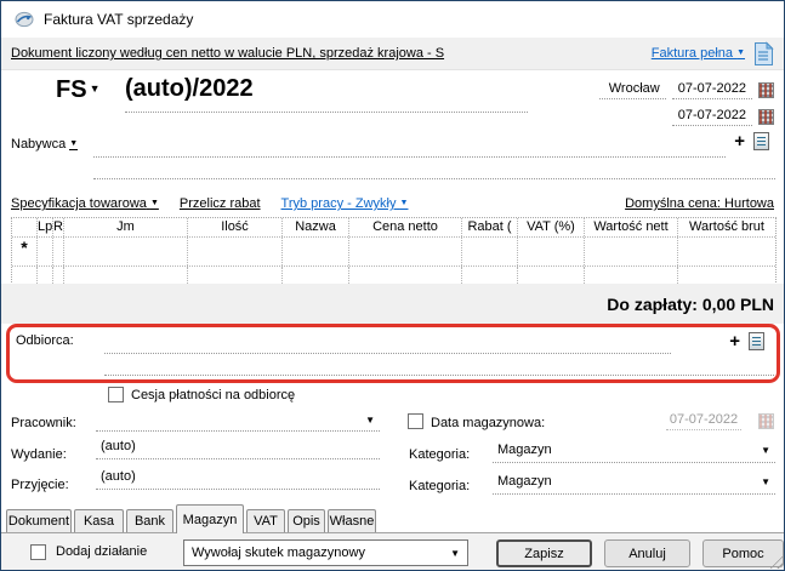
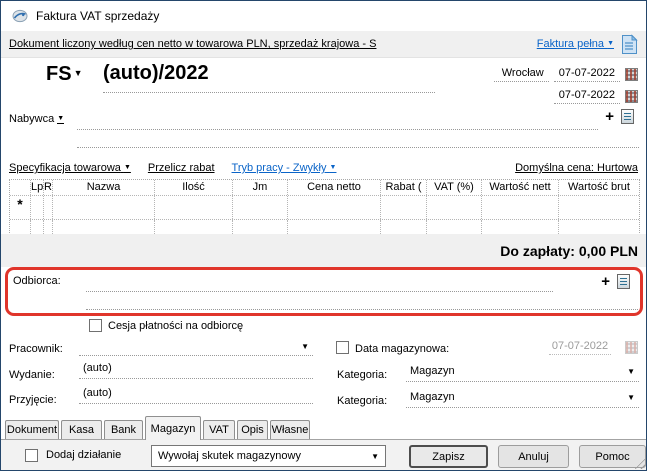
  Faktura VAT sprzedaży
- Dokument liczony według cen netto w walucie PLN, sprzedaż krajowa - S
+ Dokument liczony według cen netto w towarowa PLN, sprzedaż krajowa - S
  Faktura pełna
  FS ▼
  (auto)/2022
  Wrocław
  07-07-2022
  07-07-2022
  Nabywca
  +
  Specyfikacja towarowa
  Przelicz rabat
  Tryb pracy - Zwykły
  Domyślna cena: Hurtowa
  Lp
  R
- Jm
+ Nazwa
  Ilość
- Nazwa
+ Jm
  Cena netto
  Rabat (
  VAT (%)
  Wartość nett
  Wartość brut
  *
  Do zapłaty: 0,00 PLN
  Odbiorca:
  +
  Cesja płatności na odbiorcę
  Pracownik:
  ▼
  Wydanie:
  (auto)
  Przyjęcie:
  (auto)
  Data magazynowa:
  07-07-2022
  Kategoria:
  Magazyn
  ▼
  Kategoria:
  Magazyn
  ▼
  Dokument
  Kasa
  Bank
  Magazyn
  VAT
  Opis
  Własne
  Dodaj działanie
  Wywołaj skutek magazynowy
  ▼
  Zapisz
  Anuluj
  Pomoc
